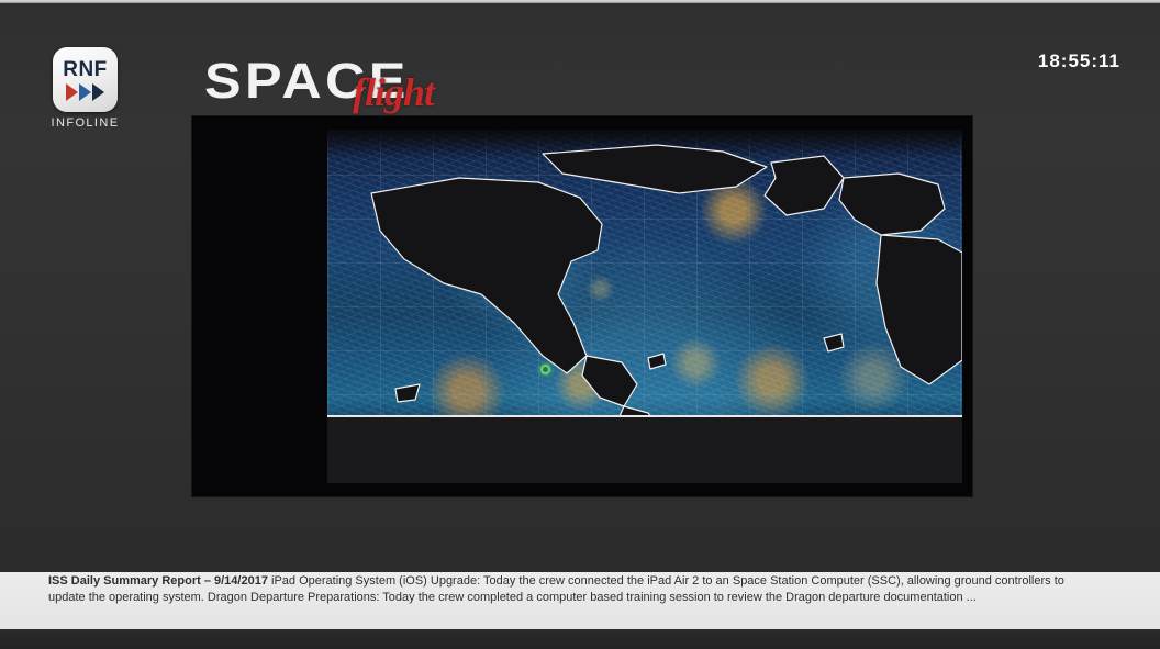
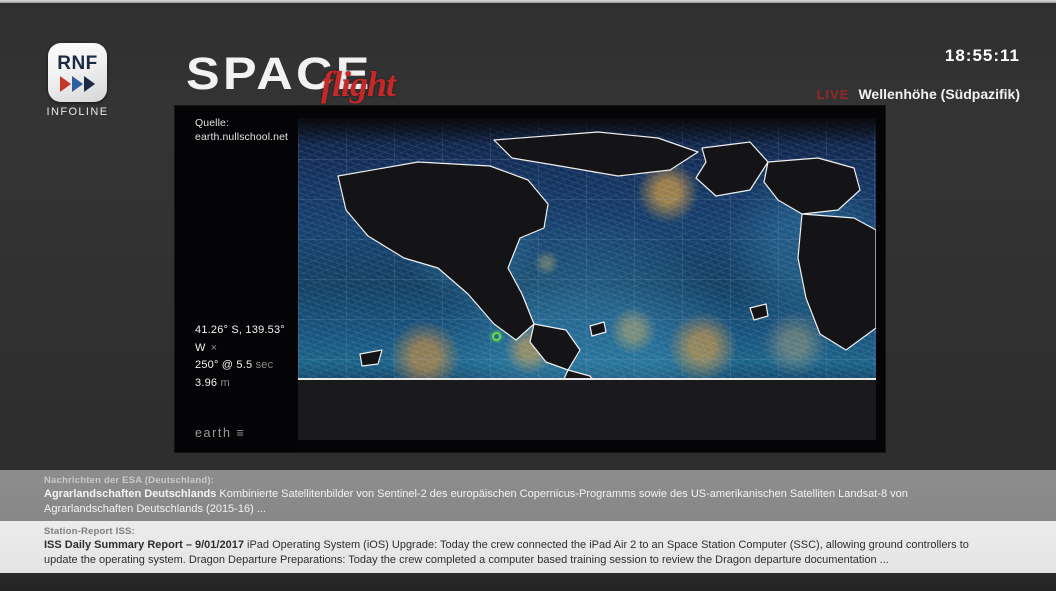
  RNF
  INFOLINE
  SPACE
  flight
  18:55:11
+ LIVE
+ Wellenhöhe (Südpazifik)
+ Quelle:
+ earth.nullschool.net
+ 41.26° S, 139.53° W ×
+ 250° @ 5.5 sec
+ 3.96 m
+ earth ≡
+ Nachrichten der ESA (Deutschland):
+ Agrarlandschaften Deutschlands Kombinierte Satellitenbilder von Sentinel-2 des europäischen Copernicus-Programms sowie des US-amerikanischen Satelliten Landsat-8 von Agrarlandschaften Deutschlands (2015-16) ...
+ Station-Report ISS:
- ISS Daily Summary Report – 9/14/2017 iPad Operating System (iOS) Upgrade: Today the crew connected the iPad Air 2 to an Space Station Computer (SSC), allowing ground controllers to update the operating system. Dragon Departure Preparations: Today the crew completed a computer based training session to review the Dragon departure documentation ...
+ ISS Daily Summary Report – 9/01/2017 iPad Operating System (iOS) Upgrade: Today the crew connected the iPad Air 2 to an Space Station Computer (SSC), allowing ground controllers to update the operating system. Dragon Departure Preparations: Today the crew completed a computer based training session to review the Dragon departure documentation ...
